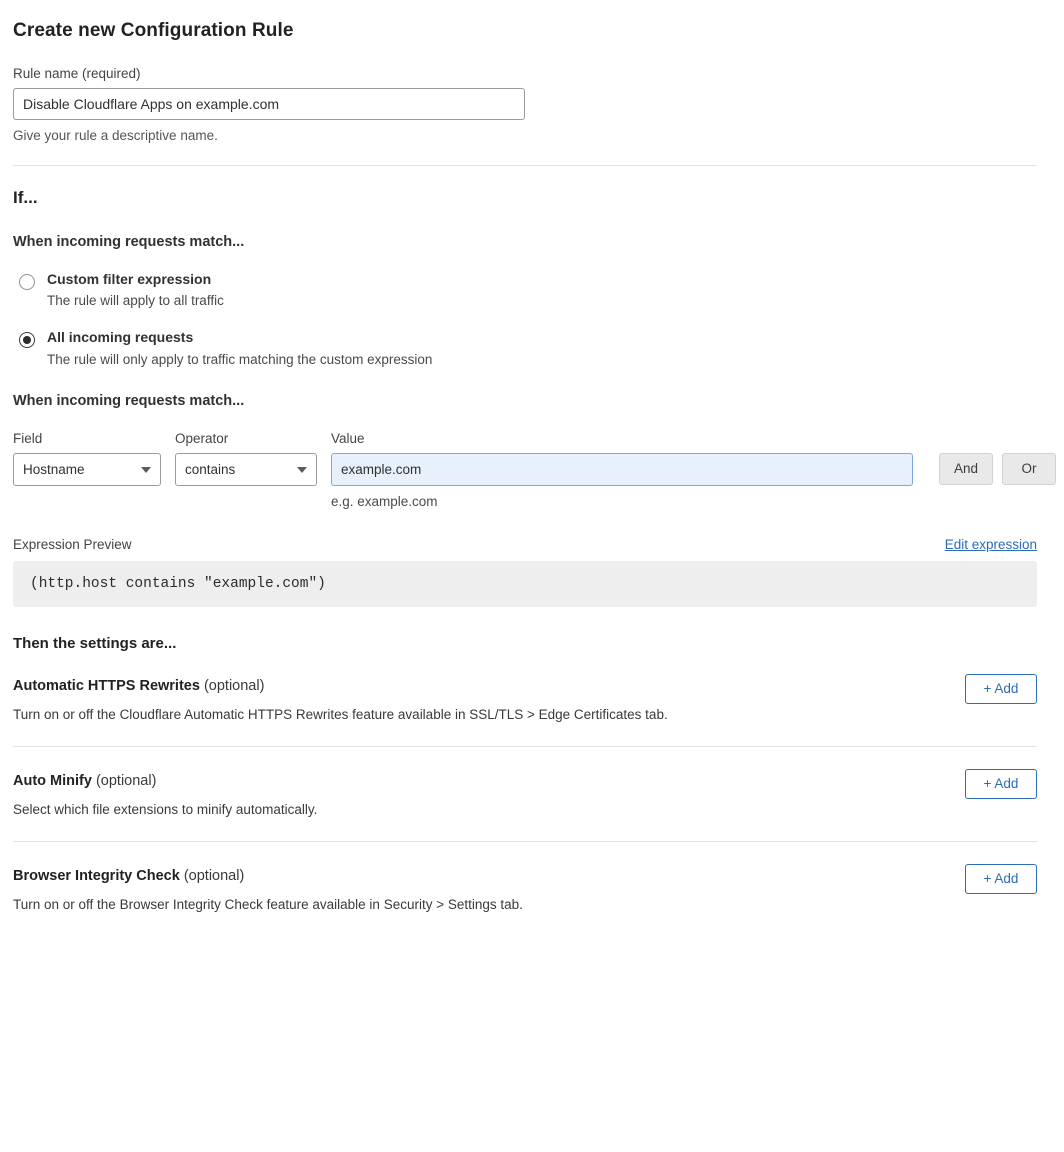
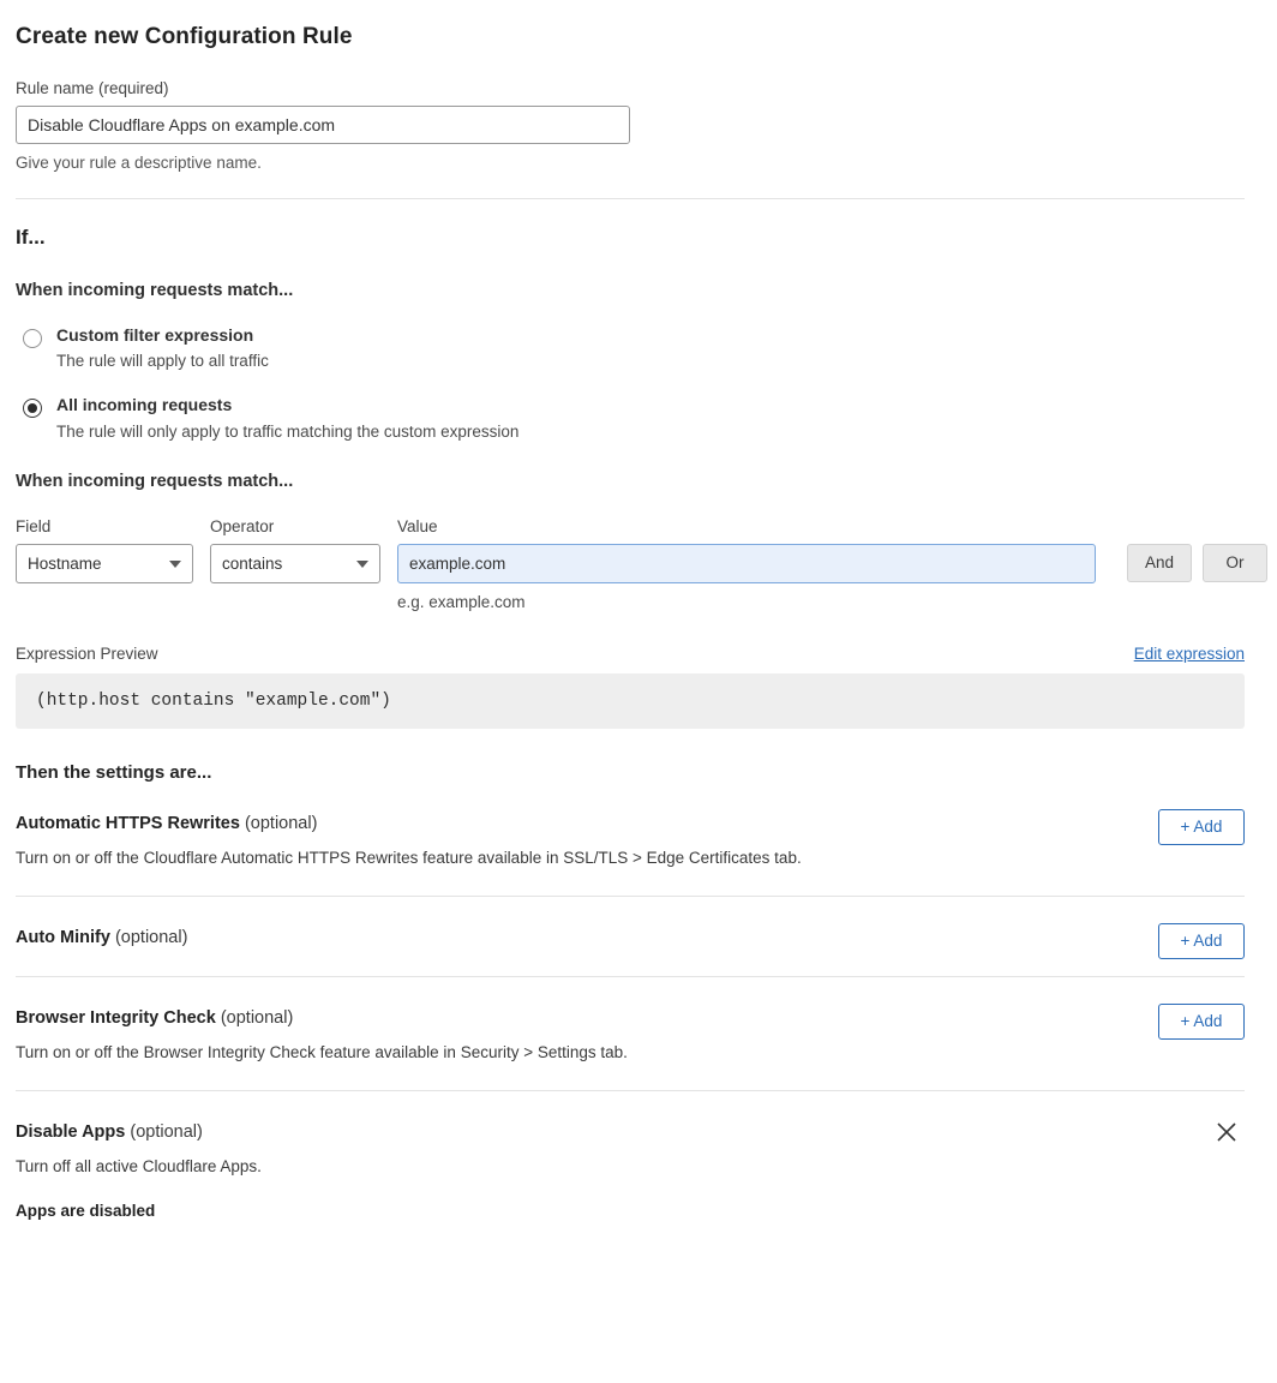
  Create new Configuration Rule
  Rule name (required)
  Disable Cloudflare Apps on example.com
  Give your rule a descriptive name.
  If...
  When incoming requests match...
  Custom filter expression
  The rule will apply to all traffic
  All incoming requests
  The rule will only apply to traffic matching the custom expression
  When incoming requests match...
  Field
  Hostname
  Operator
  contains
  Value
  example.com
  e.g. example.com
  And
  Or
  Expression Preview
  Edit expression
  (http.host contains "example.com")
  Then the settings are...
  Automatic HTTPS Rewrites (optional)
  Turn on or off the Cloudflare Automatic HTTPS Rewrites feature available in SSL/TLS > Edge Certificates tab.
  + Add
  Auto Minify (optional)
- Select which file extensions to minify automatically.
  + Add
  Browser Integrity Check (optional)
  Turn on or off the Browser Integrity Check feature available in Security > Settings tab.
  + Add
+ Disable Apps (optional)
+ Turn off all active Cloudflare Apps.
+ Apps are disabled
